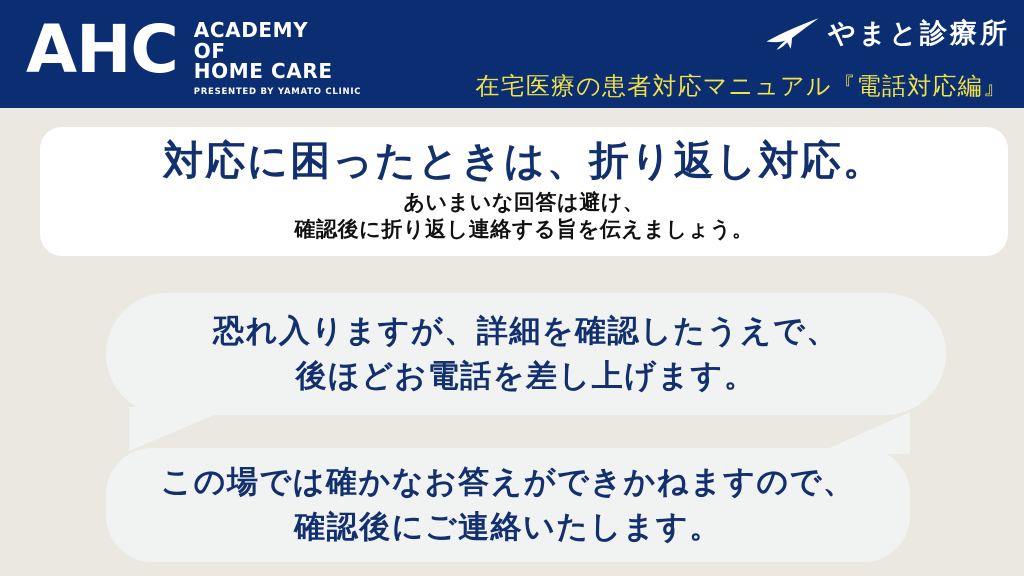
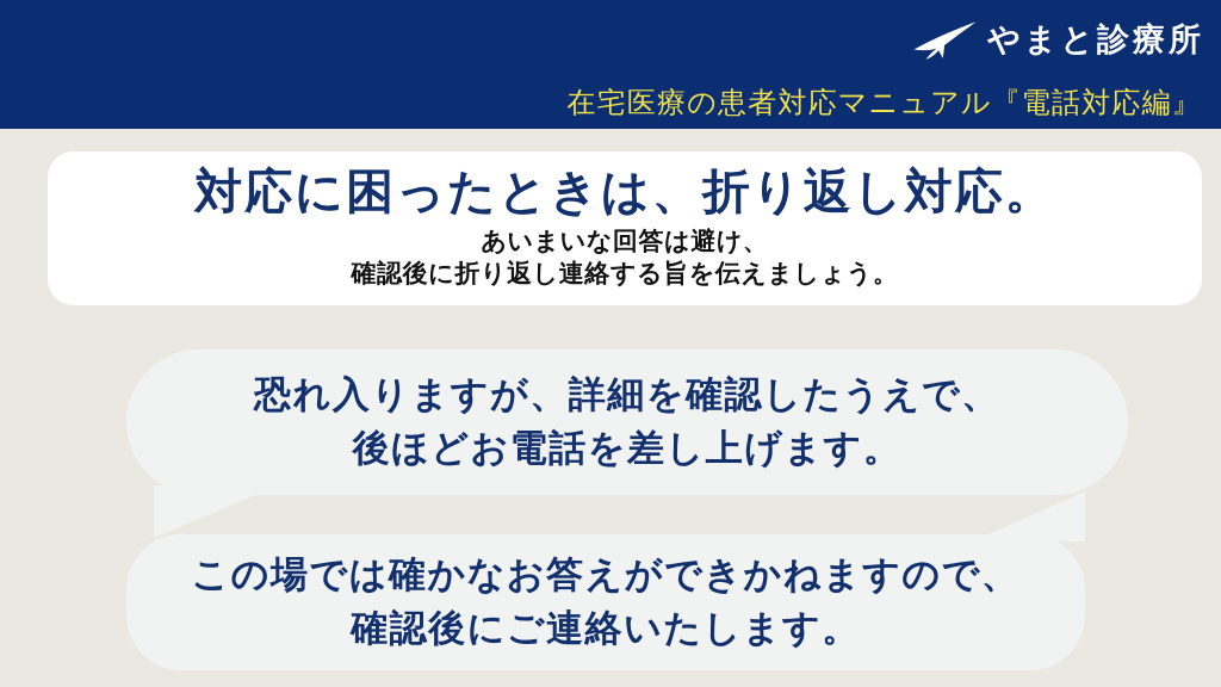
- AHC
- ACADEMY
- OF
- HOME CARE
- PRESENTED BY YAMATO CLINIC
  やまと診療所
  在宅医療の患者対応マニュアル『電話対応編』
  対応に困ったときは、折り返し対応。
  あいまいな回答は避け、
  確認後に折り返し連絡する旨を伝えましょう。
  恐れ入りますが、詳細を確認したうえで、
  後ほどお電話を差し上げます。
  この場では確かなお答えができかねますので、
  確認後にご連絡いたします。
